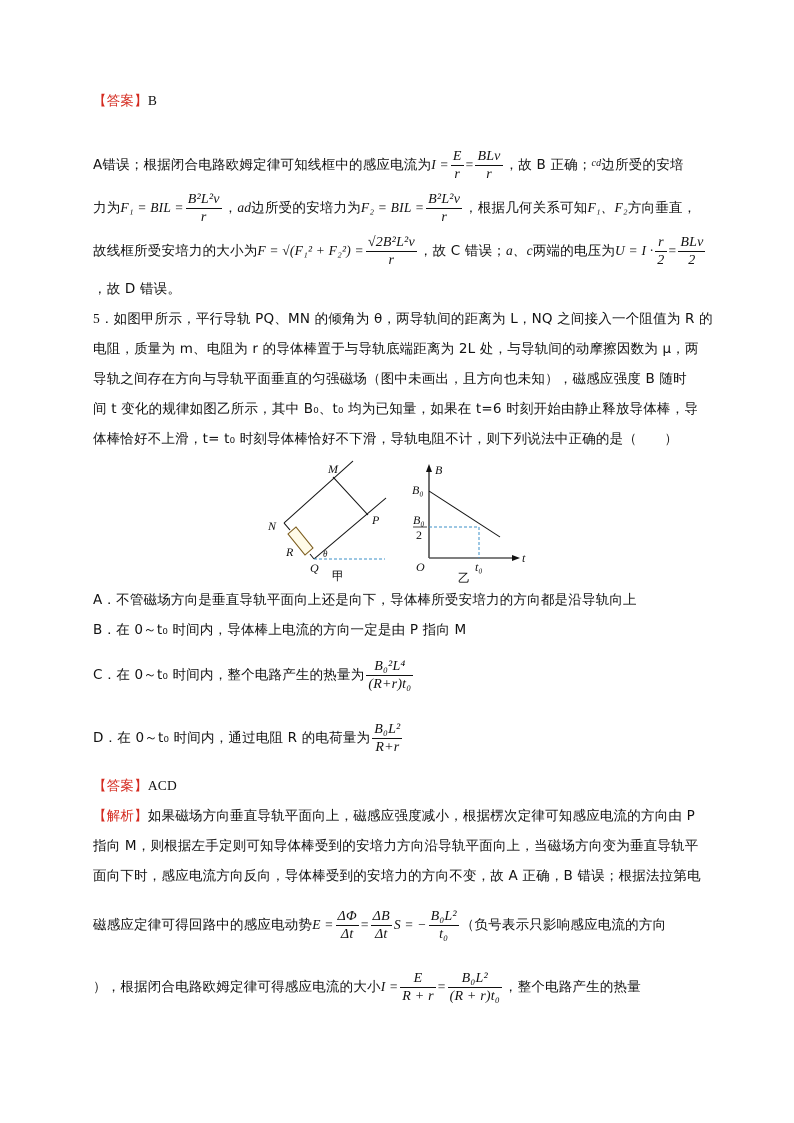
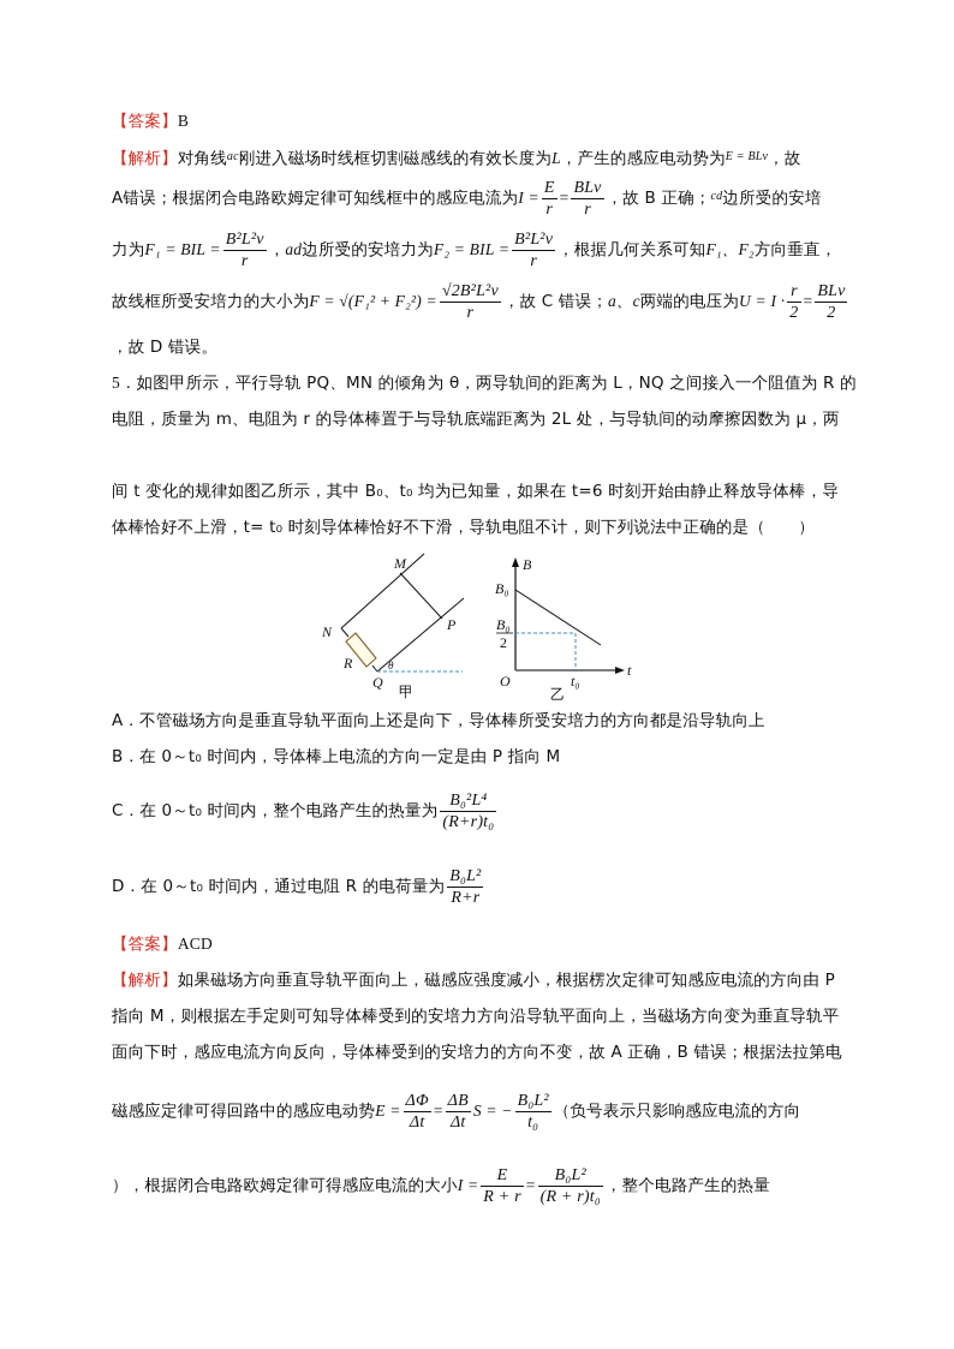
  【答案】B
+ 【解析】对角线ac刚进入磁场时线框切割磁感线的有效长度为L，产生的感应电动势为E = BLv，故
  A错误；根据闭合电路欧姆定律可知线框中的感应电流为I =
  E
  r
  =
  BLv
  r
  ，故 B 正确；cd边所受的安培
  力为F₁ = BIL =
  B²L²v
  r
  ，ad边所受的安培力为F₂ = BIL =
  B²L²v
  r
  ，根据几何关系可知F₁、F₂方向垂直，
  故线框所受安培力的大小为F = √(F₁² + F₂²) =
  √2B²L²v
  r
  ，故 C 错误；a、c两端的电压为U = I ·
  r
  2
  =
  BLv
  2
  ，故 D 错误。
  5．如图甲所示，平行导轨 PQ、MN 的倾角为 θ，两导轨间的距离为 L，NQ 之间接入一个阻值为 R 的
  电阻，质量为 m、电阻为 r 的导体棒置于与导轨底端距离为 2L 处，与导轨间的动摩擦因数为 μ，两
- 导轨之间存在方向与导轨平面垂直的匀强磁场（图中未画出，且方向也未知），磁感应强度 B 随时
  间 t 变化的规律如图乙所示，其中 B₀、t₀ 均为已知量，如果在 t=6 时刻开始由静止释放导体棒，导
  体棒恰好不上滑，t= t₀ 时刻导体棒恰好不下滑，导轨电阻不计，则下列说法中正确的是（ ）
  M
  N
  P
  Q
  R
  θ
  甲
  B
  t
  O
  B₀
  B₀
  2
  t₀
  乙
  A．不管磁场方向是垂直导轨平面向上还是向下，导体棒所受安培力的方向都是沿导轨向上
  B．在 0～t₀ 时间内，导体棒上电流的方向一定是由 P 指向 M
  C．在 0～t₀ 时间内，整个电路产生的热量为
  B₀²L⁴
  (R+r)t₀
  D．在 0～t₀ 时间内，通过电阻 R 的电荷量为
  B₀L²
  R+r
  【答案】ACD
  【解析】如果磁场方向垂直导轨平面向上，磁感应强度减小，根据楞次定律可知感应电流的方向由 P
  指向 M，则根据左手定则可知导体棒受到的安培力方向沿导轨平面向上，当磁场方向变为垂直导轨平
  面向下时，感应电流方向反向，导体棒受到的安培力的方向不变，故 A 正确，B 错误；根据法拉第电
  磁感应定律可得回路中的感应电动势E =
  ΔΦ
  Δt
  =
  ΔB
  Δt
  S = −
  B₀L²
  t₀
  （负号表示只影响感应电流的方向
  ），根据闭合电路欧姆定律可得感应电流的大小I =
  E
  R + r
  =
  B₀L²
  (R + r)t₀
  ，整个电路产生的热量
